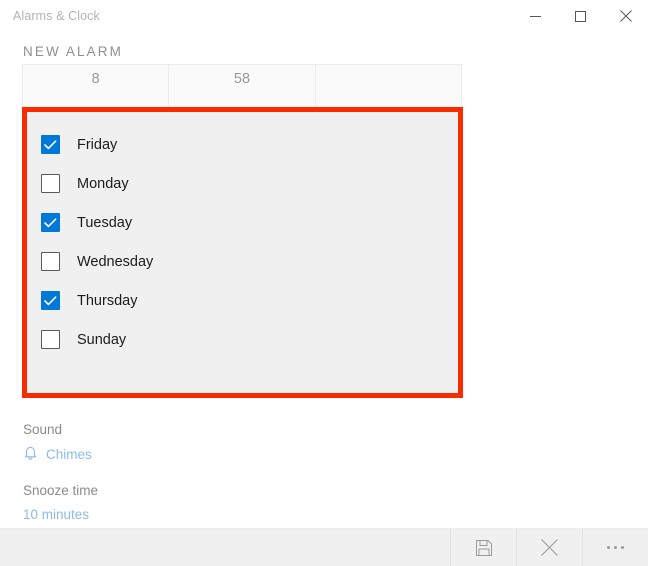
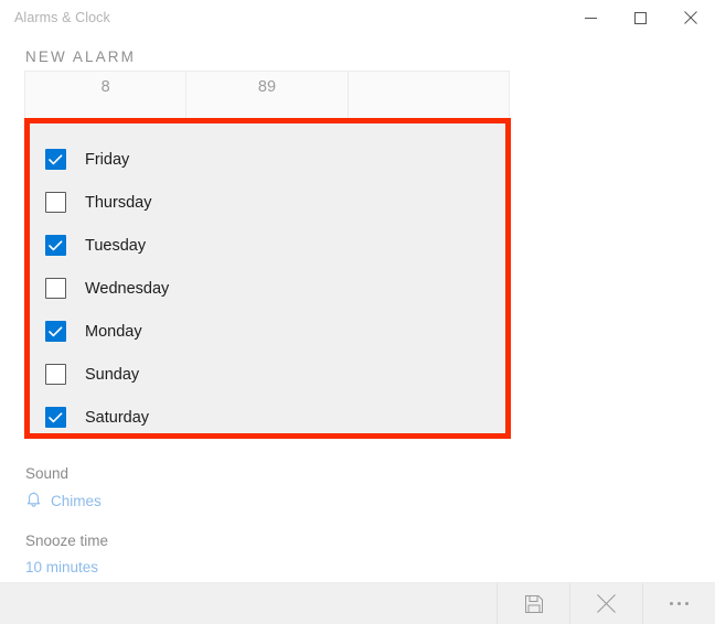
  Alarms & Clock
  NEW ALARM
  8
- 58
+ 89
  Friday
- Monday
+ Thursday
  Tuesday
  Wednesday
- Thursday
+ Monday
  Sunday
+ Saturday
  Sound
  Chimes
  Snooze time
  10 minutes
